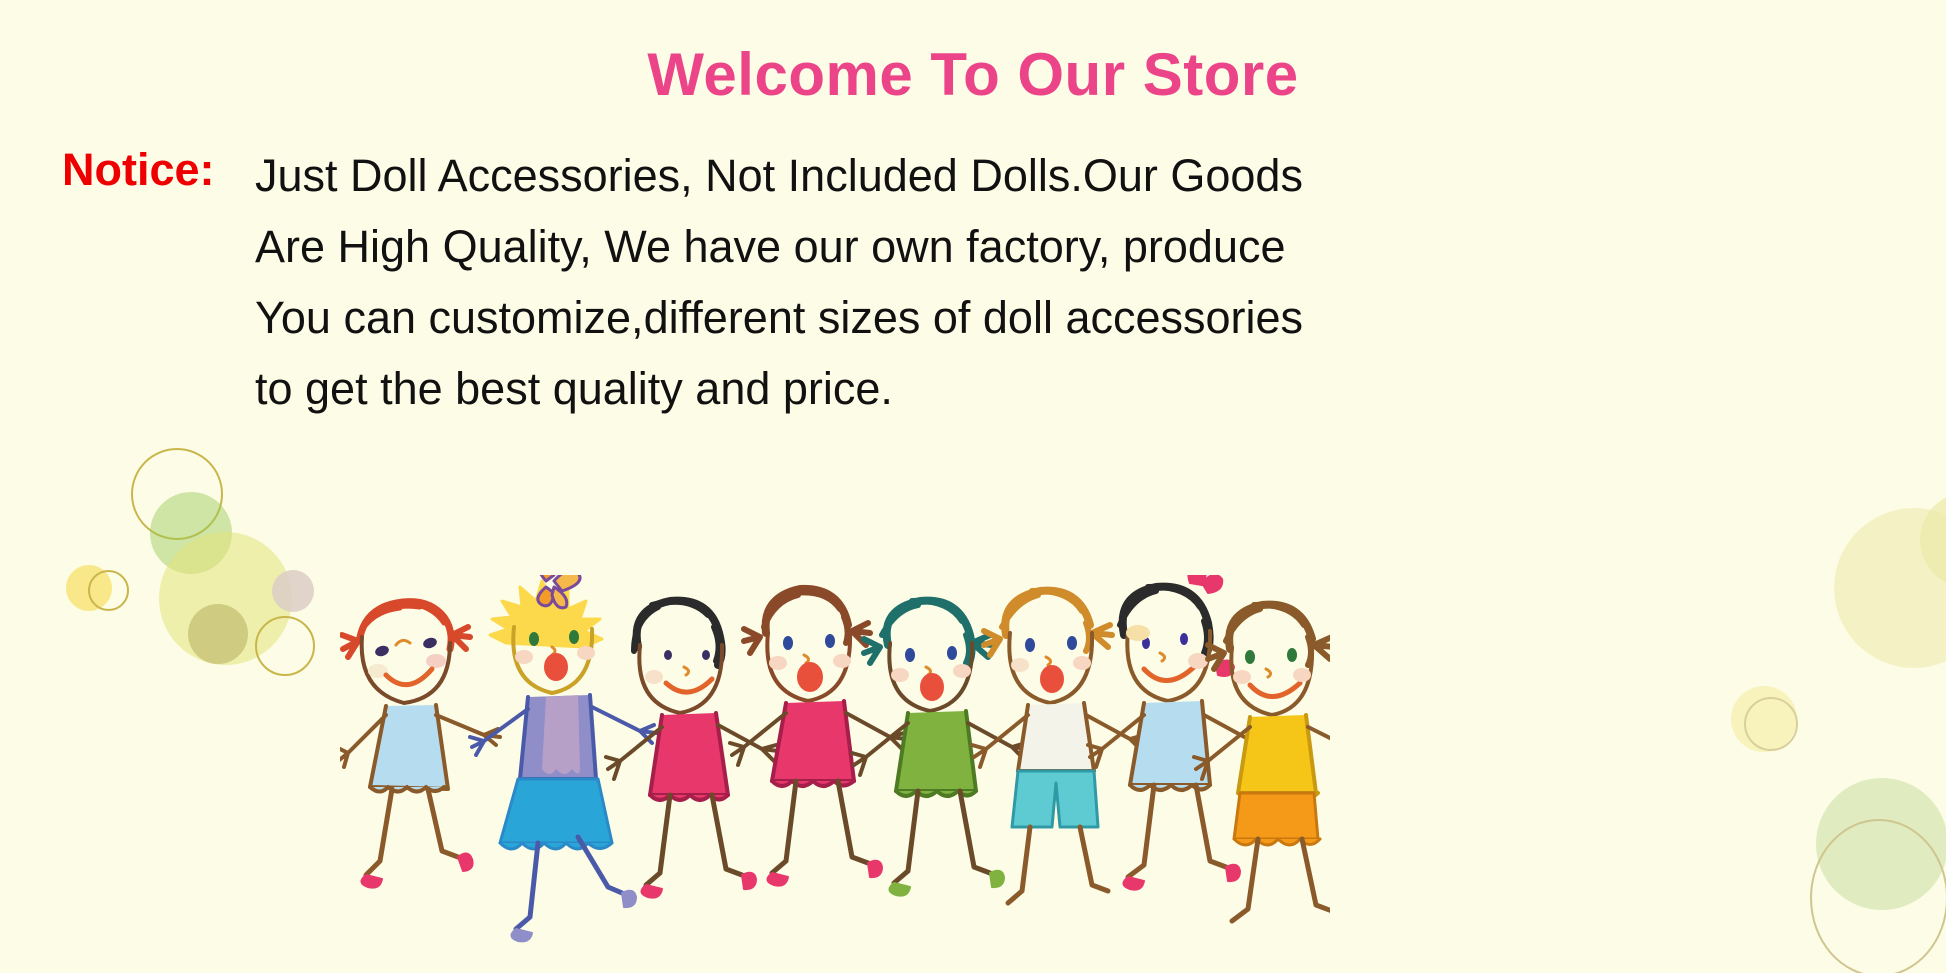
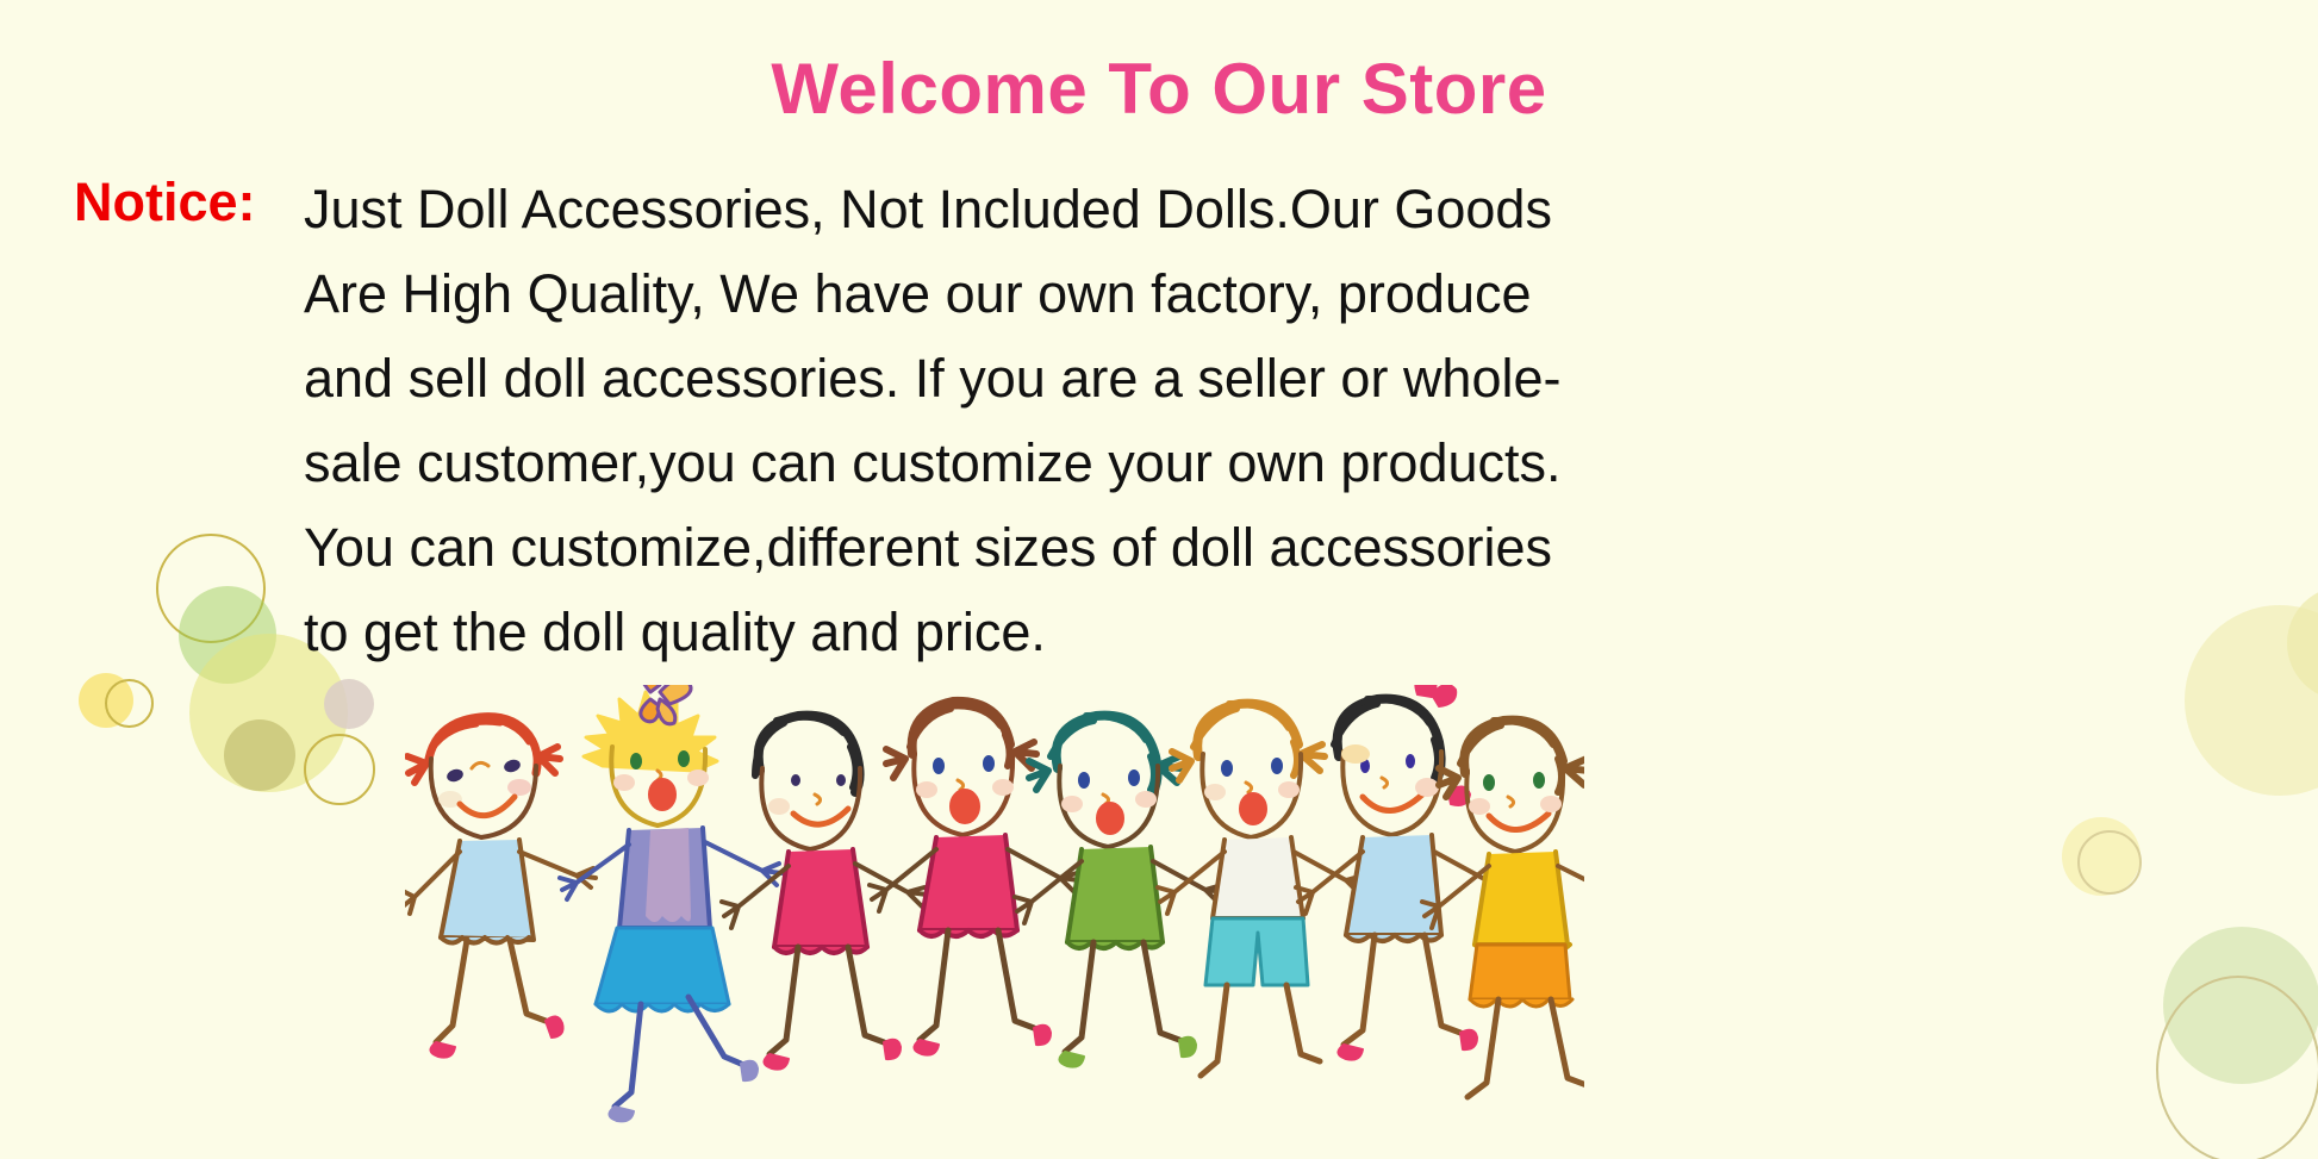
  Welcome To Our Store
  Notice:
  Just Doll Accessories, Not Included Dolls.Our Goods
  Are High Quality, We have our own factory, produce
+ and sell doll accessories. If you are a seller or whole-
+ sale customer,you can customize your own products.
  You can customize,different sizes of doll accessories
- to get the best quality and price.
+ to get the doll quality and price.
